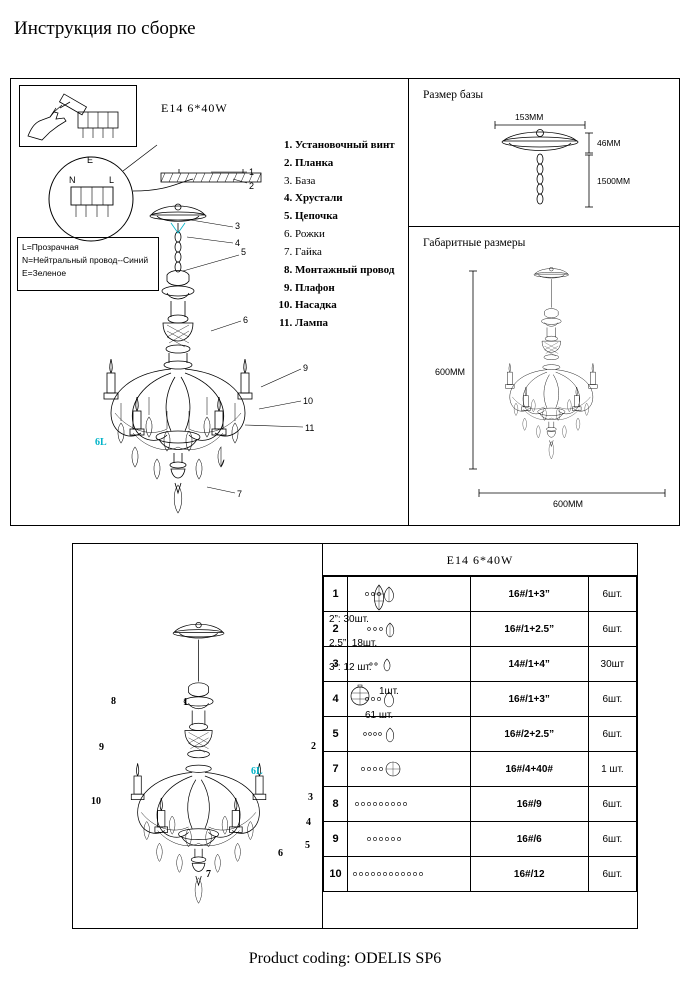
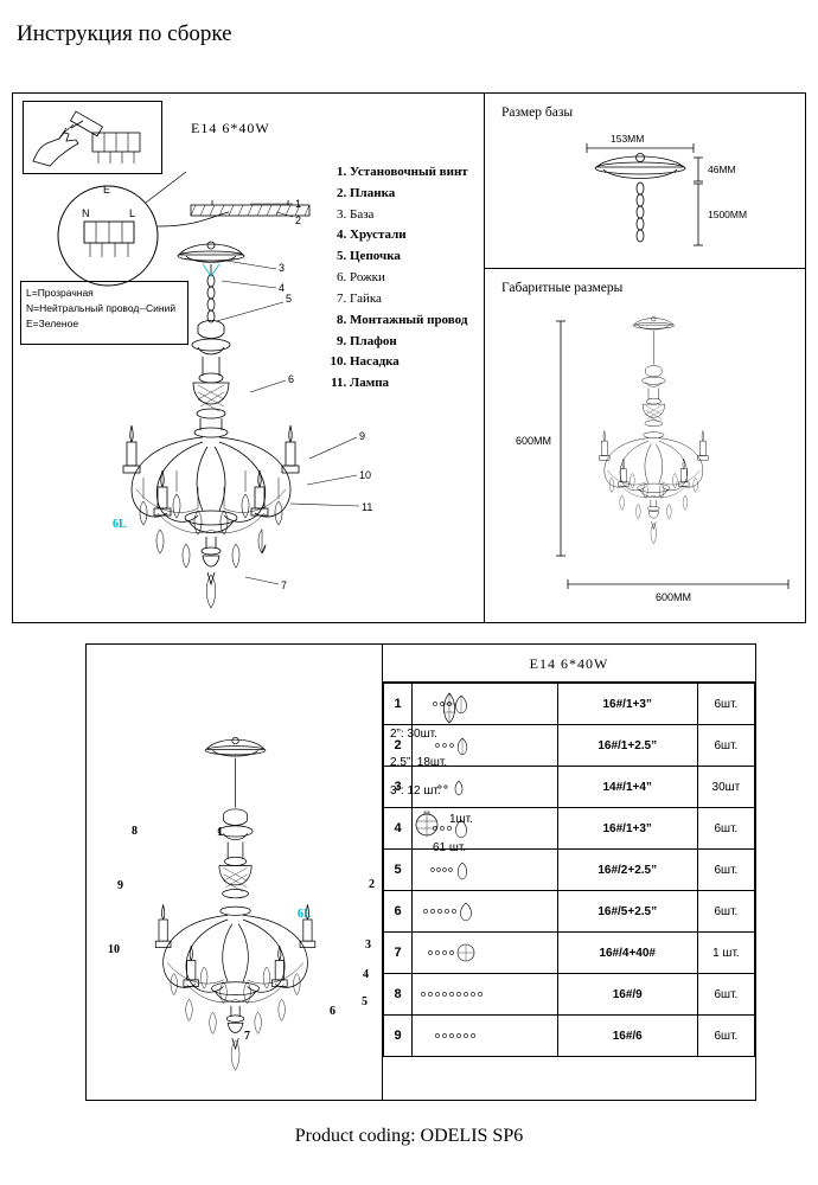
  Инструкция по сборке
  E
  N
  L
  1
  2
  3
  4
  5
  6
  7
  9
  10
  11
  6L
  L=Прозрачная
  N=Нейтральный провод--Синий
  E=Зеленое
  E14 6*40W
  Установочный винт
  Планка
  База
  Хрустали
  Цепочка
  Рожки
  Гайка
  Монтажный провод
  Плафон
  Насадка
  Лампа
  Размер базы
  153MM
  46MM
  1500MM
  Габаритные размеры
  600MM
  600MM
  1
  2
  3
  4
  5
  6
  7
  8
  9
  10
  6L
  E14 6*40W
  2”: 30шт.
  2.5”: 18шт.
  3”: 12 шт.
  1шт.
  61 шт.
  1		16#/1+3”	6шт.
  2		16#/1+2.5”	6шт.
  3		14#/1+4”	30шт
  4		16#/1+3”	6шт.
  5		16#/2+2.5”	6шт.
+ 6		16#/5+2.5”	6шт.
  7		16#/4+40#	1 шт.
  8		16#/9	6шт.
  9		16#/6	6шт.
- 10		16#/12	6шт.
  Product coding: ODELIS SP6
